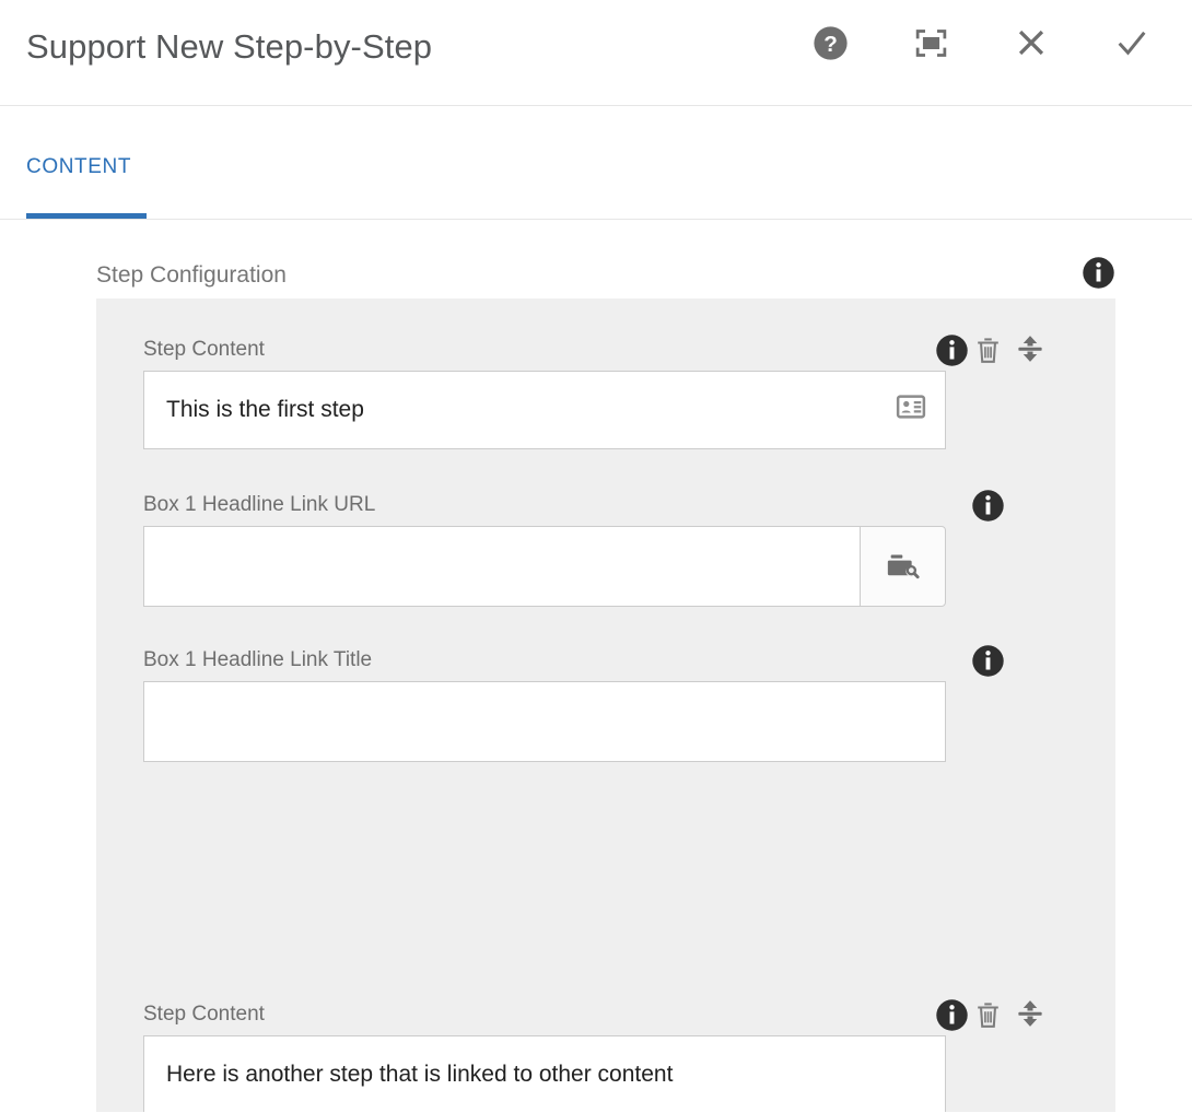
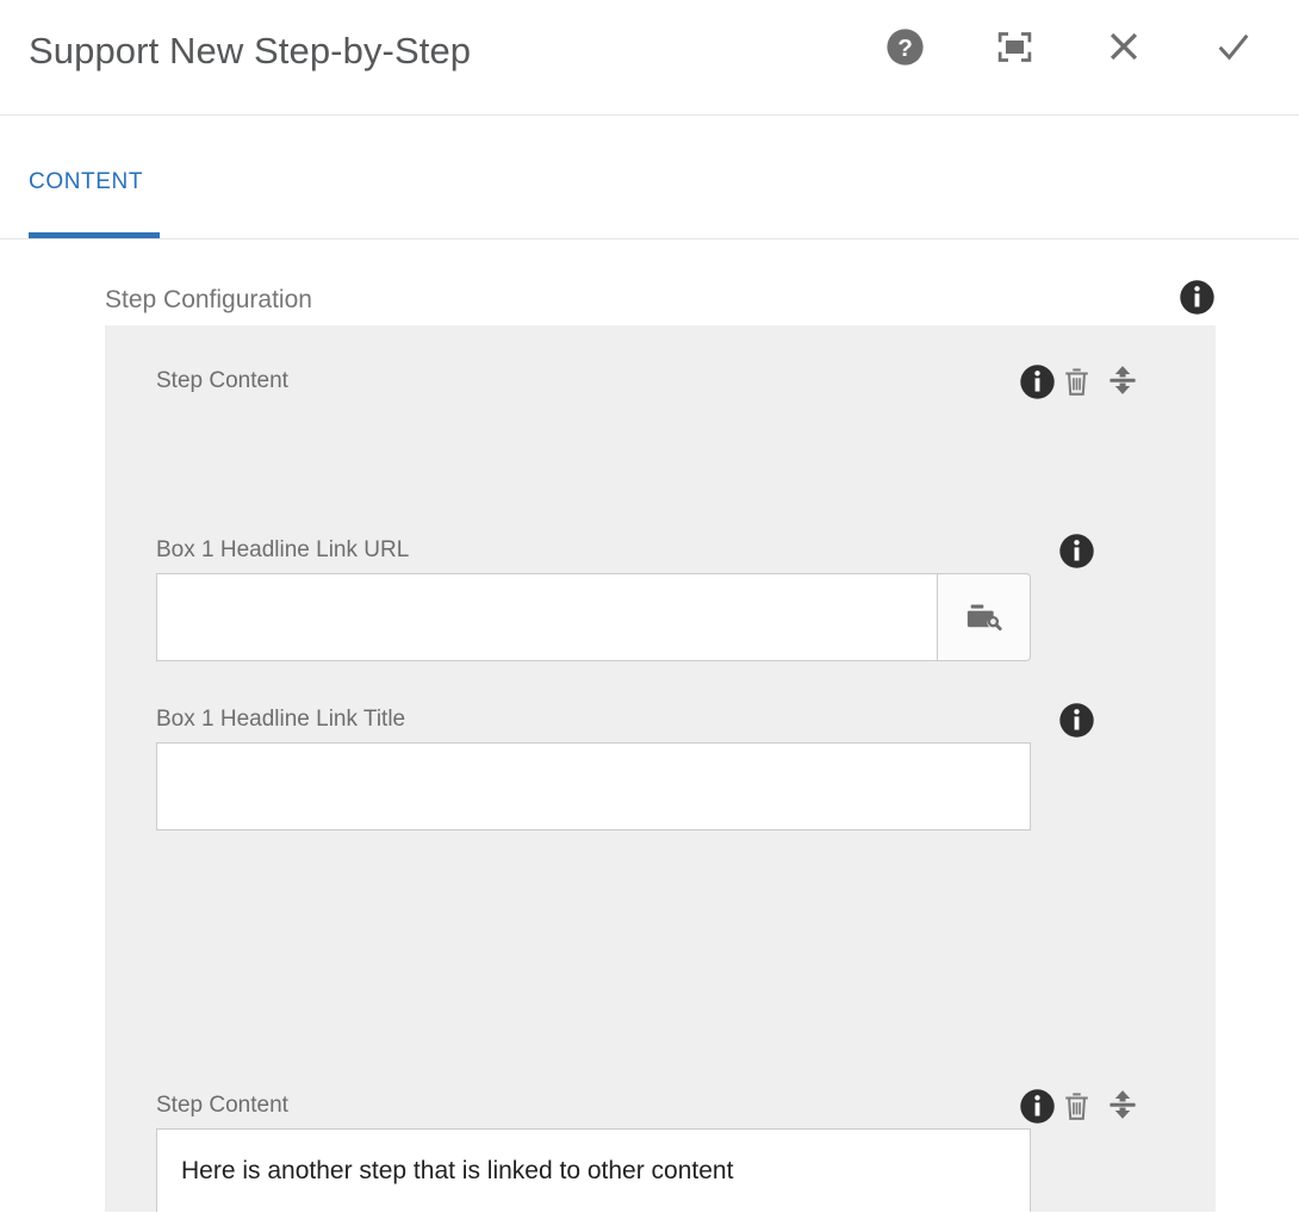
  Support New Step-by-Step
  ?
  CONTENT
  Step Configuration
  Step Content
- This is the first step
  Box 1 Headline Link URL
  Box 1 Headline Link Title
  Step Content
  Here is another step that is linked to other content
